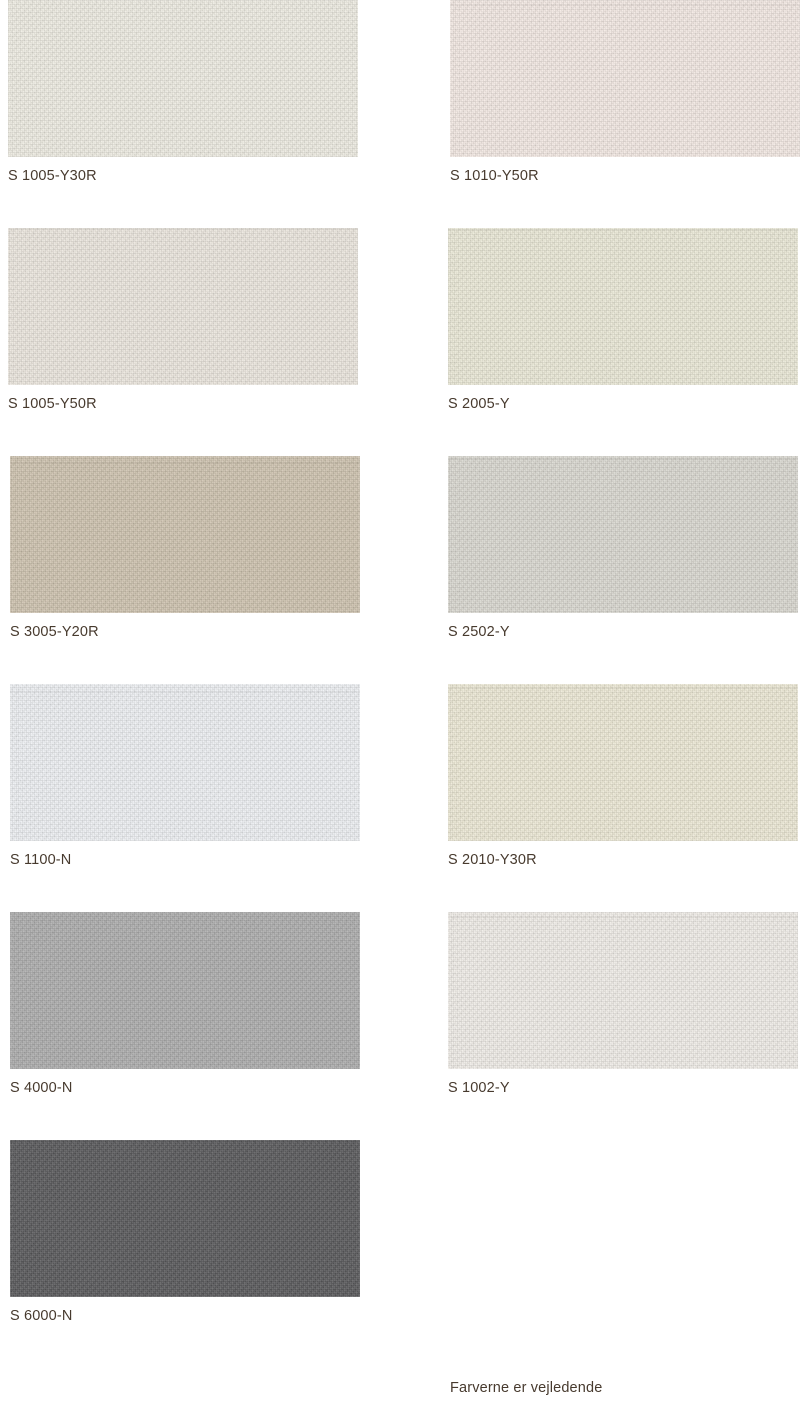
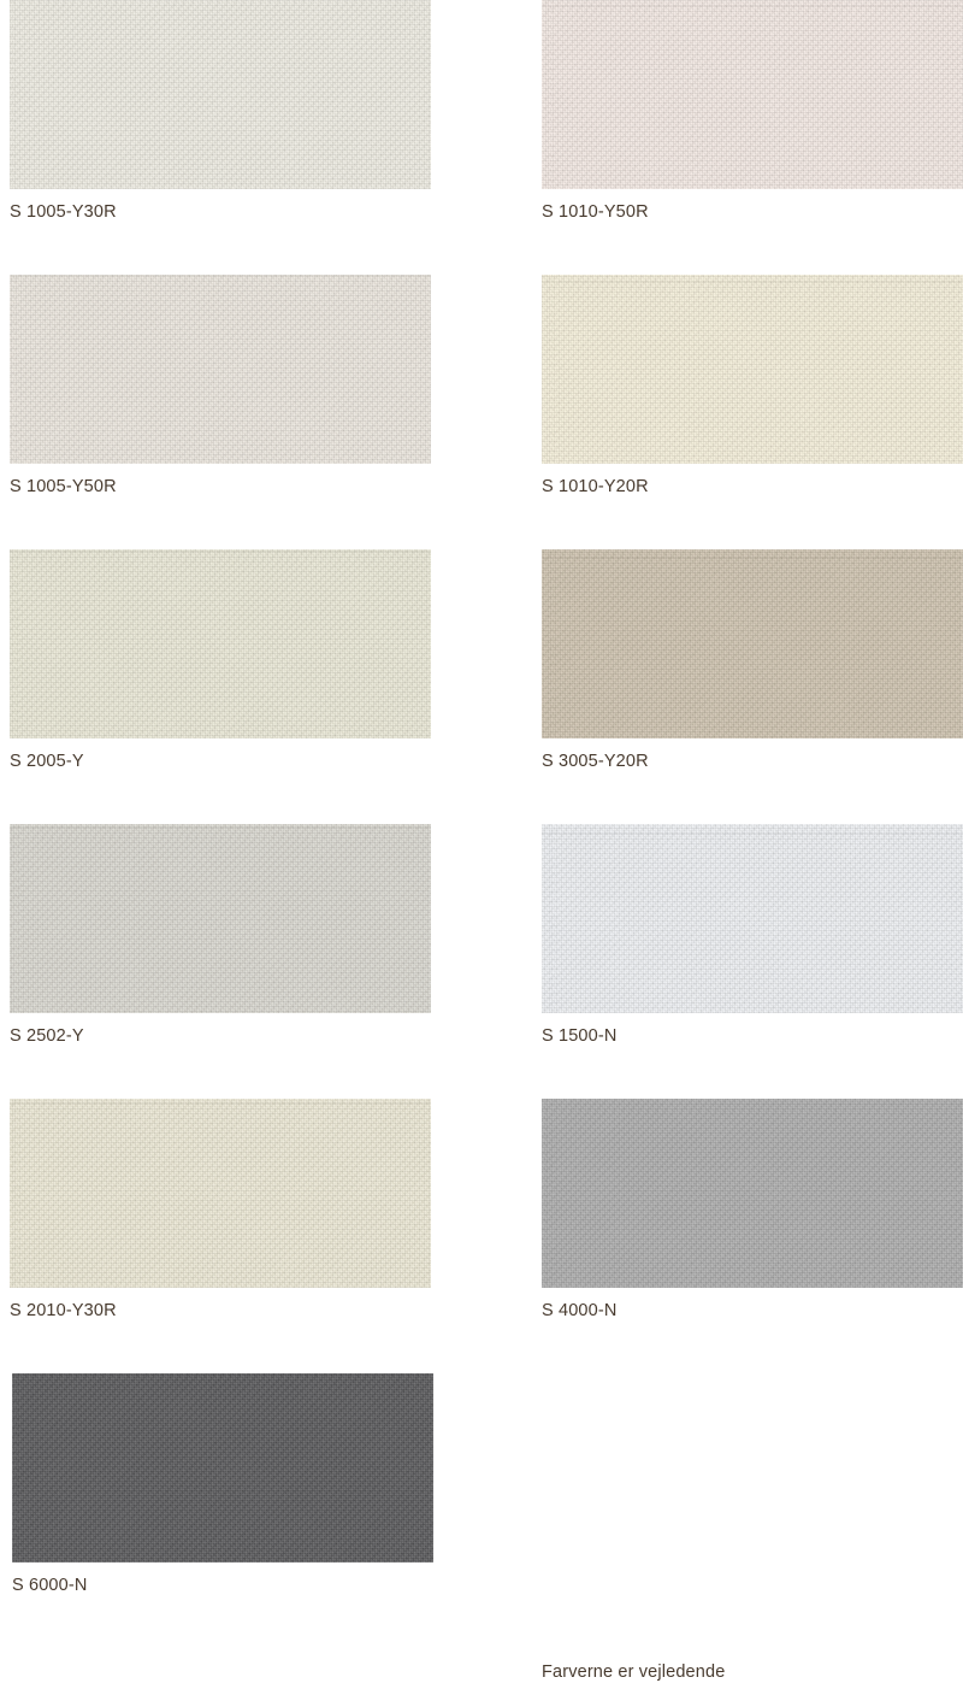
  S 1005-Y30R
  S 1010-Y50R
  S 1005-Y50R
+ S 1010-Y20R
  S 2005-Y
  S 3005-Y20R
  S 2502-Y
- S 1100-N
+ S 1500-N
  S 2010-Y30R
  S 4000-N
- S 1002-Y
  S 6000-N
  Farverne er vejledende
